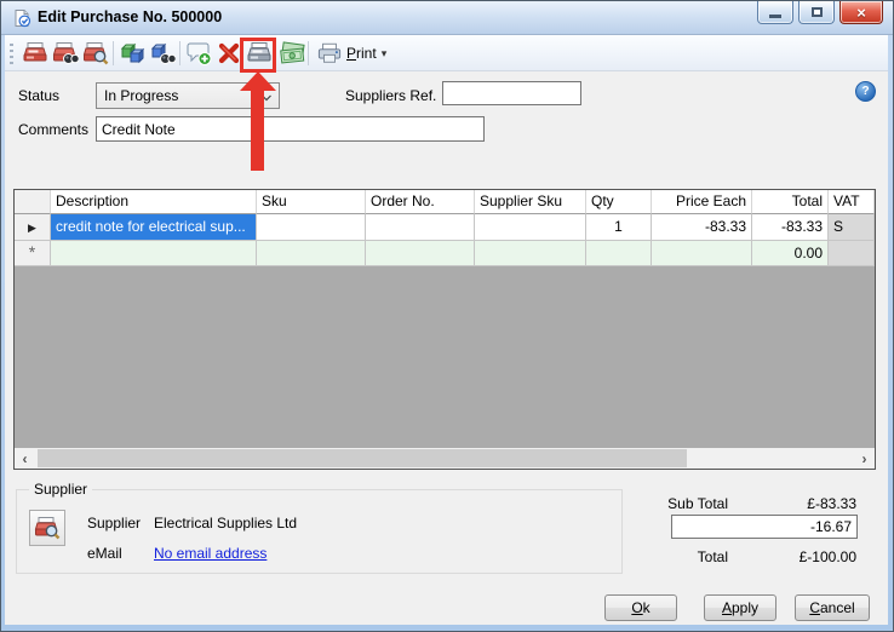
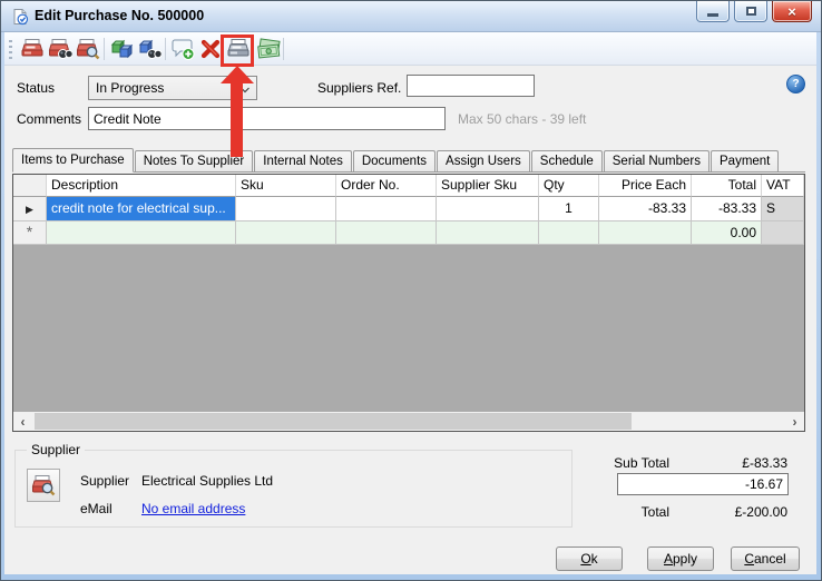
  Edit Purchase No. 500000
  ×
- Print
- ▾
  Status
  In Progress
  Suppliers Ref.
  ?
  Comments
  Credit Note
+ Max 50 chars - 39 left
+ Items to Purchase
+ Notes To Supplier
+ Internal Notes
+ Documents
+ Assign Users
+ Schedule
+ Serial Numbers
+ Payment
  Description
  Sku
  Order No.
  Supplier Sku
  Qty
  Price Each
  Total
  VAT
  ▶
  credit note for electrical sup...
  1
  -83.33
  -83.33
  S
  *
  0.00
  ‹
  ›
  Supplier
  Supplier
  Electrical Supplies Ltd
  eMail
  No email address
  Sub Total
  £-83.33
  -16.67
  Total
- £-100.00
+ £-200.00
  Ok
  Apply
  Cancel
